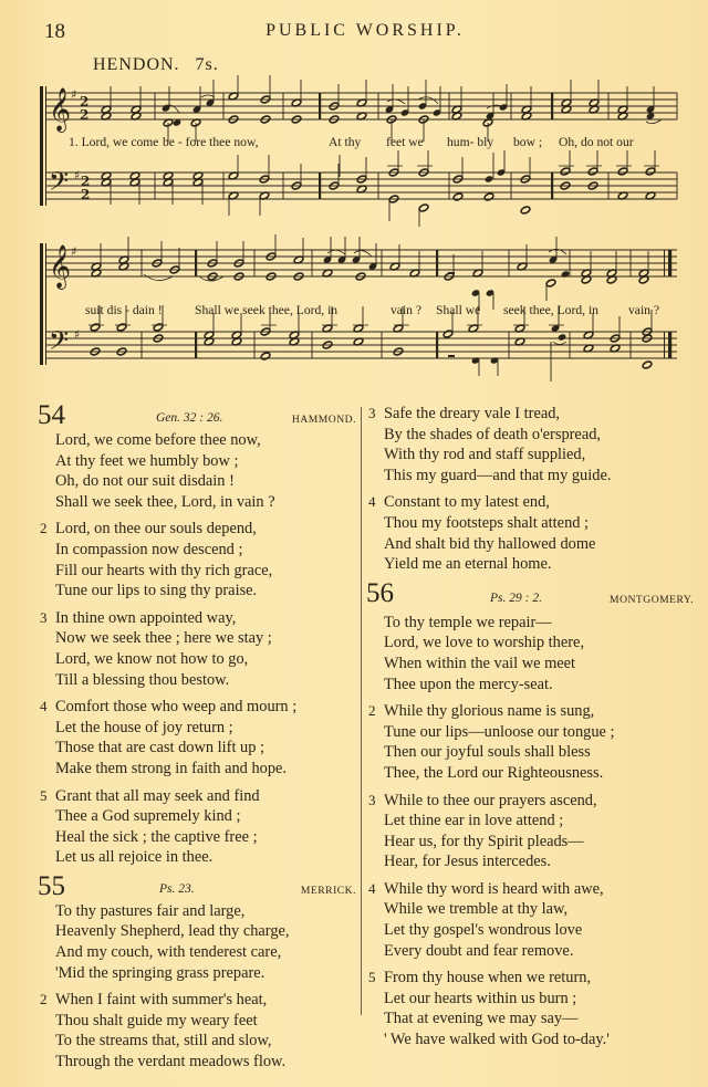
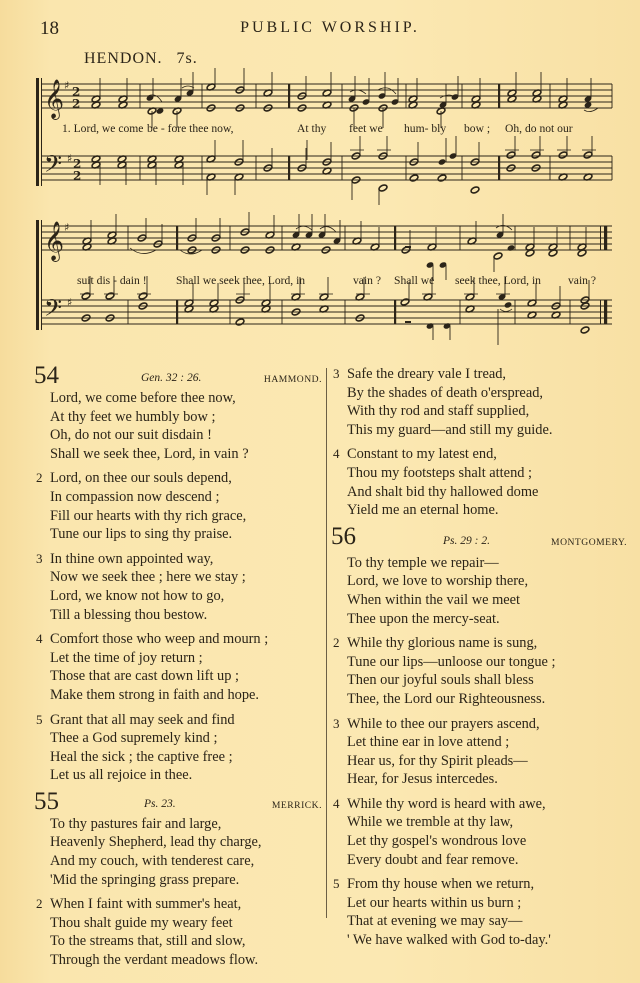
  18
  PUBLIC WORSHIP.
  HENDON. 7s.
  𝄞
  𝄢
  𝄞
  𝄢
  ♯
  ♯
  ♯
  ♯
  2
  2
  2
  2
  1. Lord, we come
  be - fore thee now,
  At thy
  feet we
  hum- bly
  bow ;
  Oh, do not our
  suit dis - dain !
  Shall we seek thee, Lord, in
  vain ?
  Shall we
  seek thee, Lord, in
  vain ?
  54
  Gen. 32 : 26.
  HAMMOND.
  Lord, we come before thee now,
  At thy feet we humbly bow ;
  Oh, do not our suit disdain !
  Shall we seek thee, Lord, in vain ?
  2 Lord, on thee our souls depend,
  In compassion now descend ;
  Fill our hearts with thy rich grace,
  Tune our lips to sing thy praise.
  3 In thine own appointed way,
  Now we seek thee ; here we stay ;
  Lord, we know not how to go,
  Till a blessing thou bestow.
  4 Comfort those who weep and mourn ;
- Let the house of joy return ;
+ Let the time of joy return ;
  Those that are cast down lift up ;
  Make them strong in faith and hope.
  5 Grant that all may seek and find
  Thee a God supremely kind ;
  Heal the sick ; the captive free ;
  Let us all rejoice in thee.
  55
  Ps. 23.
  MERRICK.
  To thy pastures fair and large,
  Heavenly Shepherd, lead thy charge,
  And my couch, with tenderest care,
  'Mid the springing grass prepare.
  2 When I faint with summer's heat,
  Thou shalt guide my weary feet
  To the streams that, still and slow,
  Through the verdant meadows flow.
  3 Safe the dreary vale I tread,
  By the shades of death o'erspread,
  With thy rod and staff supplied,
- This my guard—and that my guide.
+ This my guard—and still my guide.
  4 Constant to my latest end,
  Thou my footsteps shalt attend ;
  And shalt bid thy hallowed dome
  Yield me an eternal home.
  56
  Ps. 29 : 2.
  MONTGOMERY.
  To thy temple we repair—
  Lord, we love to worship there,
  When within the vail we meet
  Thee upon the mercy-seat.
  2 While thy glorious name is sung,
  Tune our lips—unloose our tongue ;
  Then our joyful souls shall bless
  Thee, the Lord our Righteousness.
  3 While to thee our prayers ascend,
  Let thine ear in love attend ;
  Hear us, for thy Spirit pleads—
  Hear, for Jesus intercedes.
  4 While thy word is heard with awe,
  While we tremble at thy law,
  Let thy gospel's wondrous love
  Every doubt and fear remove.
  5 From thy house when we return,
  Let our hearts within us burn ;
  That at evening we may say—
  ' We have walked with God to-day.'
